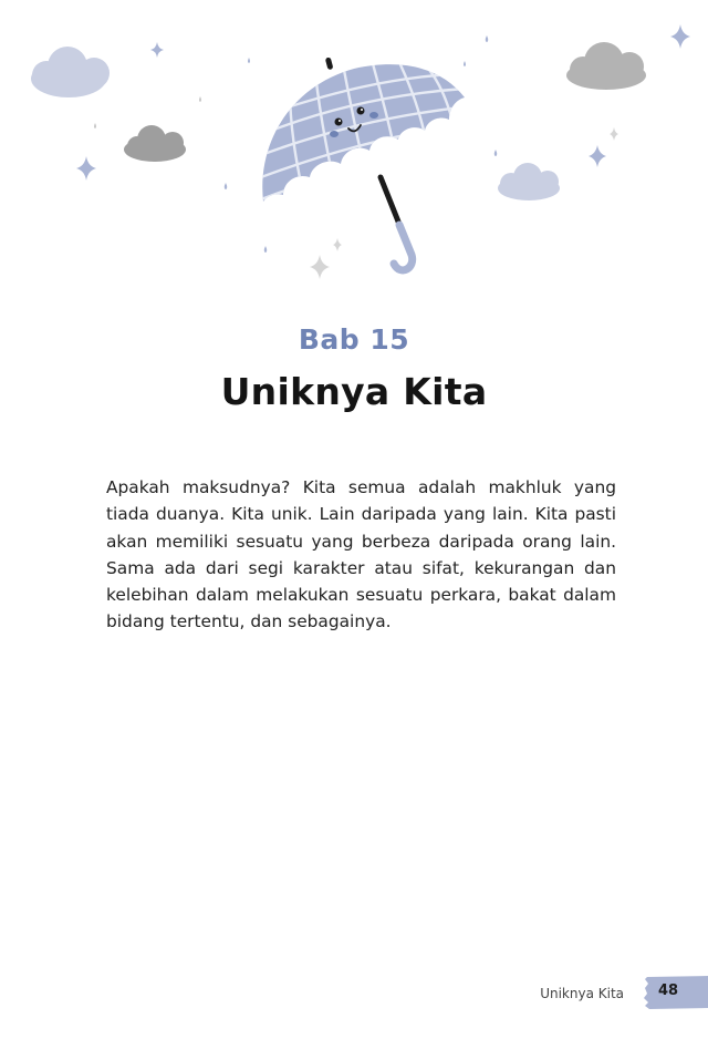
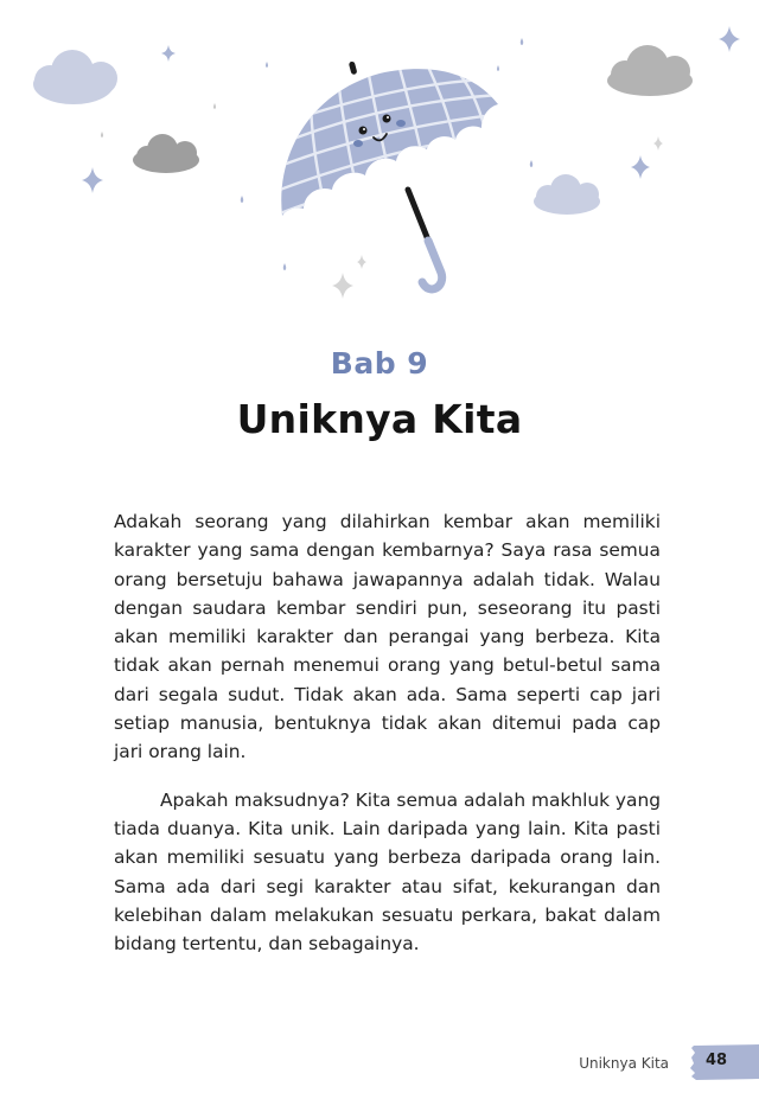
- Bab 15
+ Bab 9
  Uniknya Kita
+ Adakah seorang yang dilahirkan kembar akan memiliki karakter yang sama dengan kembarnya? Saya rasa semua orang bersetuju bahawa jawapannya adalah tidak. Walau dengan saudara kembar sendiri pun, seseorang itu pasti akan memiliki karakter dan perangai yang berbeza. Kita tidak akan pernah menemui orang yang betul-betul sama dari segala sudut. Tidak akan ada. Sama seperti cap jari setiap manusia, bentuknya tidak akan ditemui pada cap jari orang lain.
  Apakah maksudnya? Kita semua adalah makhluk yang tiada duanya. Kita unik. Lain daripada yang lain. Kita pasti akan memiliki sesuatu yang berbeza daripada orang lain. Sama ada dari segi karakter atau sifat, kekurangan dan kelebihan dalam melakukan sesuatu perkara, bakat dalam bidang tertentu, dan sebagainya.
  Uniknya Kita
  48
